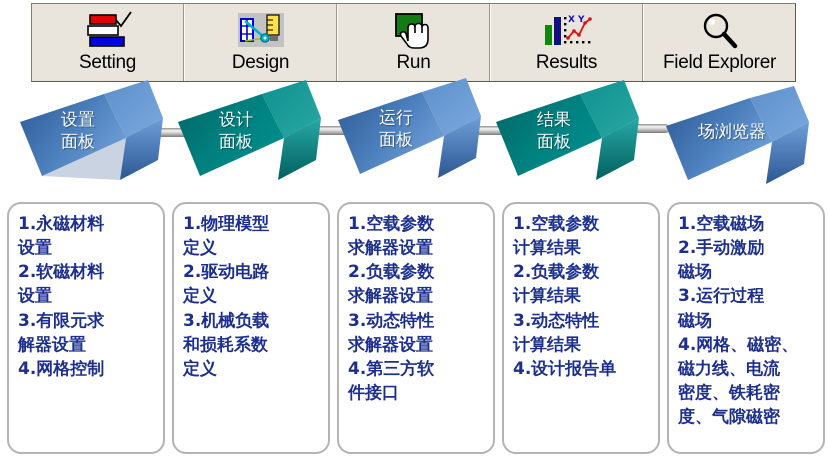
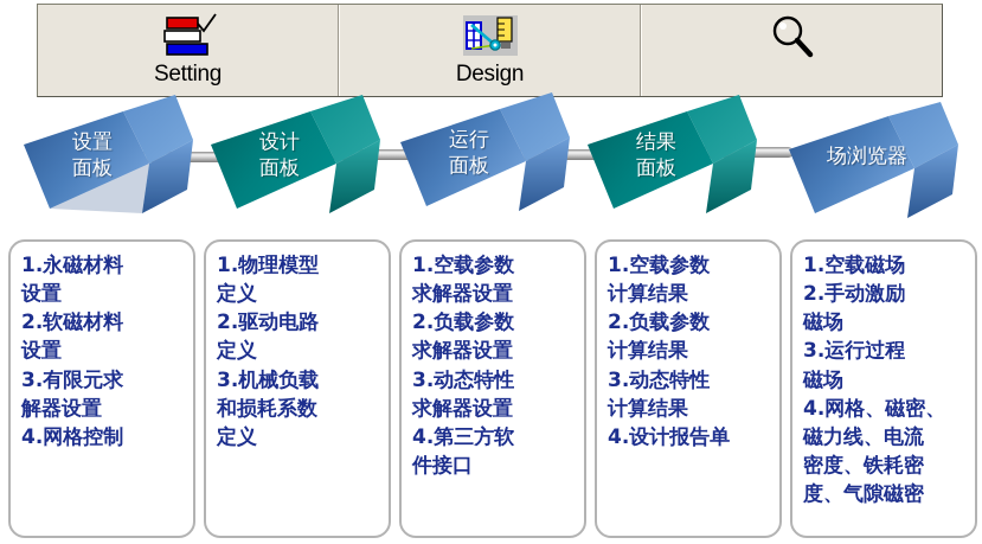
  Setting
  Design
- Run
- X
- Y
- Results
- Field Explorer
  设置
  面板
  设计
  面板
  运行
  面板
  结果
  面板
  场浏览器
  1.永磁材料
  设置
  2.软磁材料
  设置
  3.有限元求
  解器设置
  4.网格控制
  1.物理模型
  定义
  2.驱动电路
  定义
  3.机械负载
  和损耗系数
  定义
  1.空载参数
  求解器设置
  2.负载参数
  求解器设置
  3.动态特性
  求解器设置
  4.第三方软
  件接口
  1.空载参数
  计算结果
  2.负载参数
  计算结果
  3.动态特性
  计算结果
  4.设计报告单
  1.空载磁场
  2.手动激励
  磁场
  3.运行过程
  磁场
  4.网格、磁密、
  磁力线、电流
  密度、铁耗密
  度、气隙磁密
